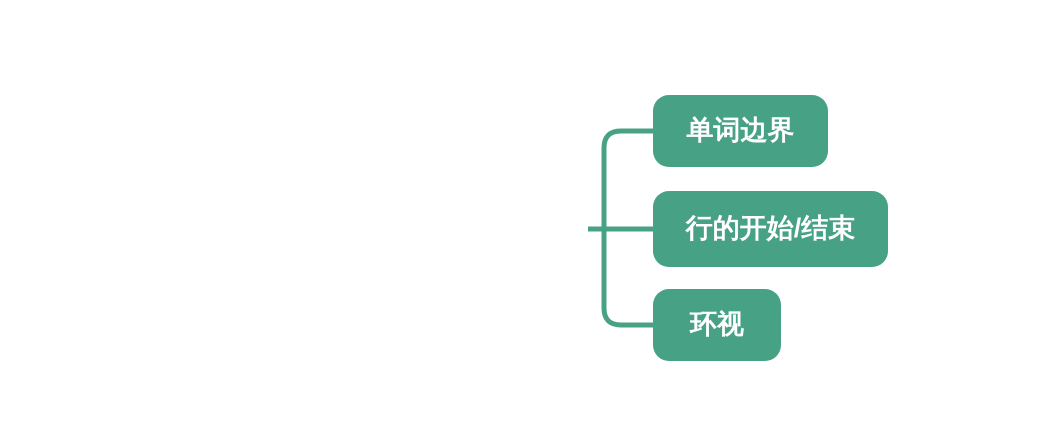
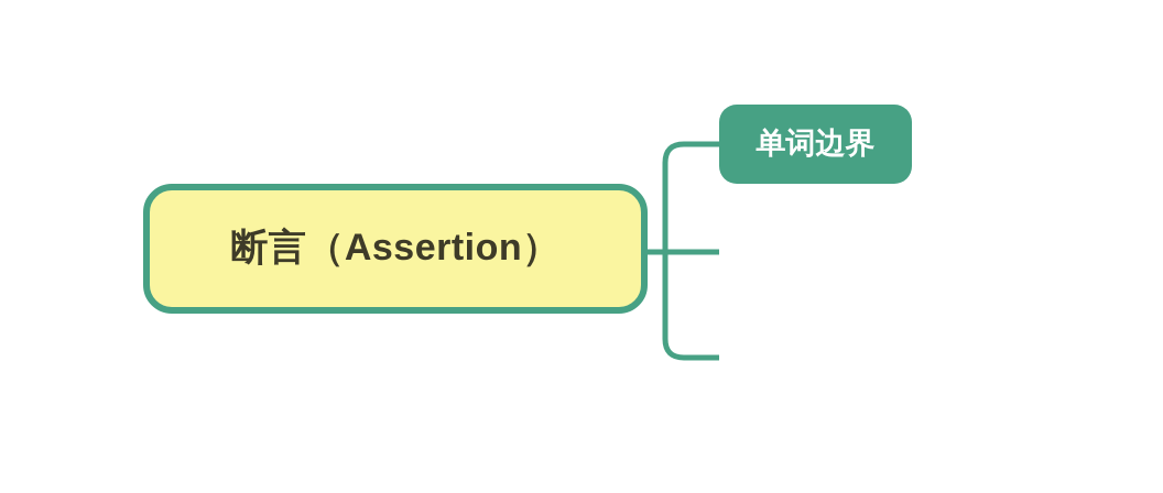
+ 断言（Assertion）
  单词边界
- 行的开始/结束
- 环视
